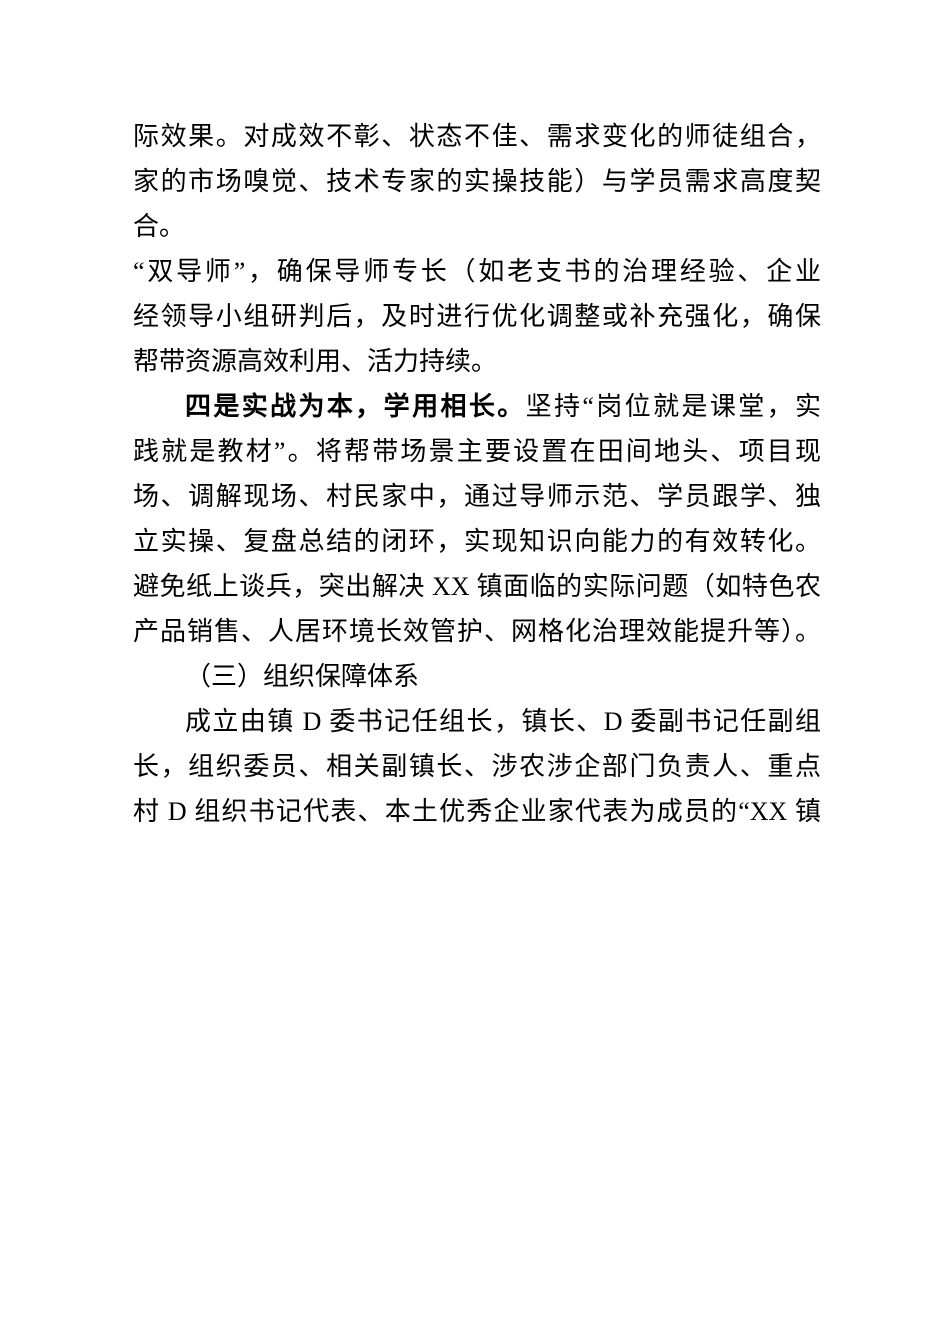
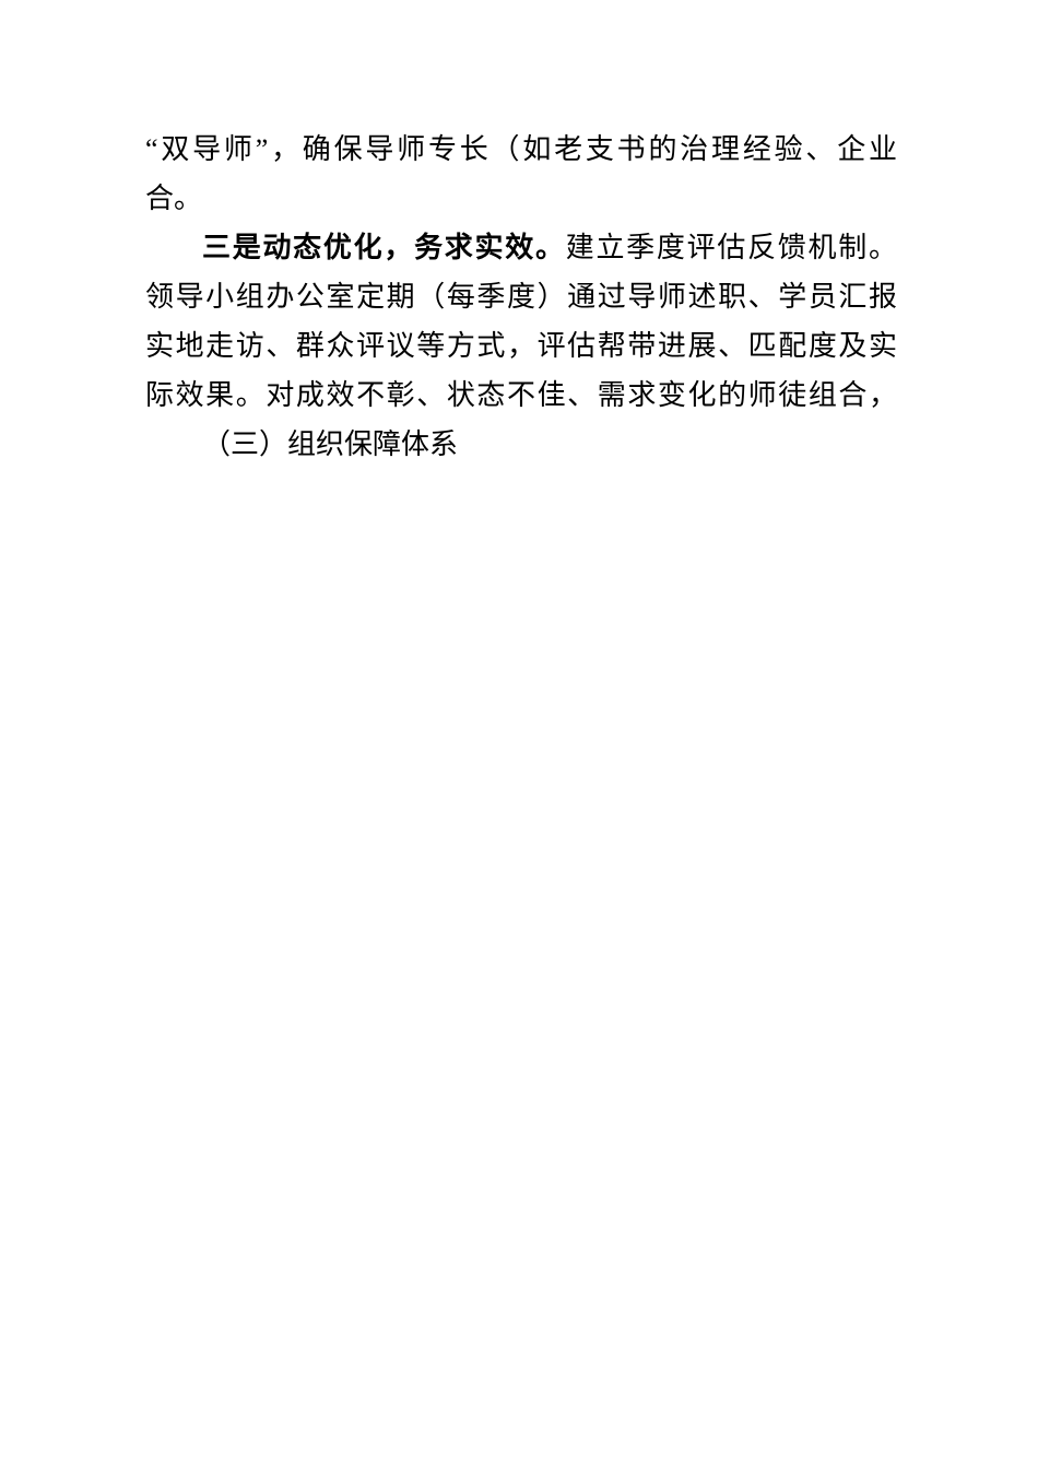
- 际效果。对成效不彰、状态不佳、需求变化的师徒组合，
+ “双导师”，确保导师专长（如老支书的治理经验、企业
- 家的市场嗅觉、技术专家的实操技能）与学员需求高度契
  合。
+ 三是动态优化，务求实效。建立季度评估反馈机制。
+ 领导小组办公室定期（每季度）通过导师述职、学员汇报
+ 实地走访、群众评议等方式，评估帮带进展、匹配度及实
- “双导师”，确保导师专长（如老支书的治理经验、企业
+ 际效果。对成效不彰、状态不佳、需求变化的师徒组合，
- 经领导小组研判后，及时进行优化调整或补充强化，确保
- 帮带资源高效利用、活力持续。
- 四是实战为本，学用相长。坚持“岗位就是课堂，实
- 践就是教材”。将帮带场景主要设置在田间地头、项目现
- 场、调解现场、村民家中，通过导师示范、学员跟学、独
- 立实操、复盘总结的闭环，实现知识向能力的有效转化。
- 避免纸上谈兵，突出解决 XX 镇面临的实际问题（如特色农
- 产品销售、人居环境长效管护、网格化治理效能提升等）。
  （三）组织保障体系
- 成立由镇 D 委书记任组长，镇长、D 委副书记任副组
- 长，组织委员、相关副镇长、涉农涉企部门负责人、重点
- 村 D 组织书记代表、本土优秀企业家代表为成员的“XX 镇
